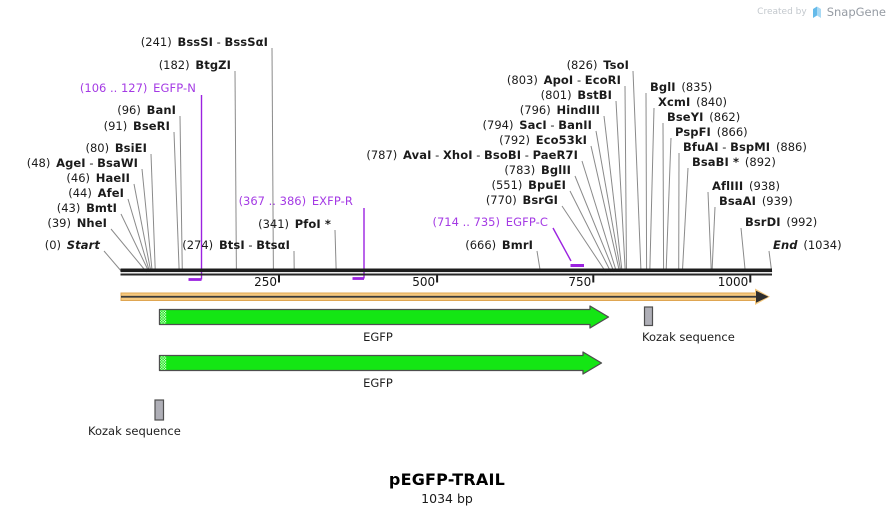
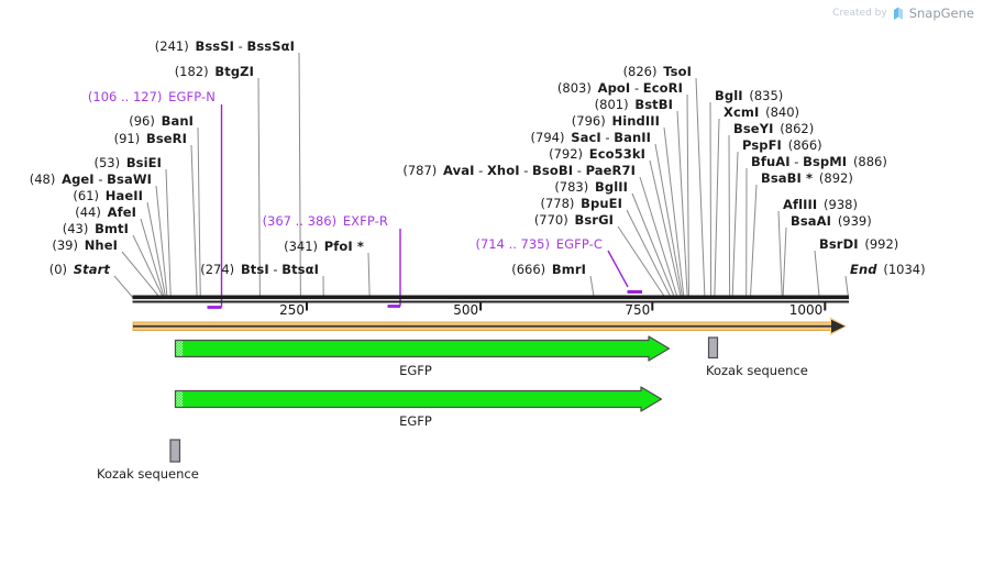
  (241) BssSI - BssSαI
  (182) BtgZI
  (106 .. 127) EGFP-N
  (96) BanI
  (91) BseRI
- (80) BsiEI
+ (53) BsiEI
  (48) AgeI - BsaWI
- (46) HaeII
+ (61) HaeII
  (44) AfeI
  (43) BmtI
  (39) NheI
  (0) Start
  (274) BtsI - BtsαI
  (341) PfoI *
  (367 .. 386) EXFP-R
  (787) AvaI - XhoI - BsoBI - PaeR7I
  (792) Eco53kI
  (794) SacI - BanII
  (796) HindIII
  (801) BstBI
  (803) ApoI - EcoRI
  (826) TsoI
  (783) BglII
- (551) BpuEI
+ (778) BpuEI
  (770) BsrGI
  (714 .. 735) EGFP-C
  (666) BmrI
  BglI (835)
  XcmI (840)
  BseYI (862)
  PspFI (866)
  BfuAI - BspMI (886)
  BsaBI * (892)
  AflIII (938)
  BsaAI (939)
  BsrDI (992)
  End (1034)
  250
  500
  750
  1000
  EGFP
  EGFP
  Kozak sequence
  Kozak sequence
  Created by
  SnapGene
- pEGFP-TRAIL
- 1034 bp
